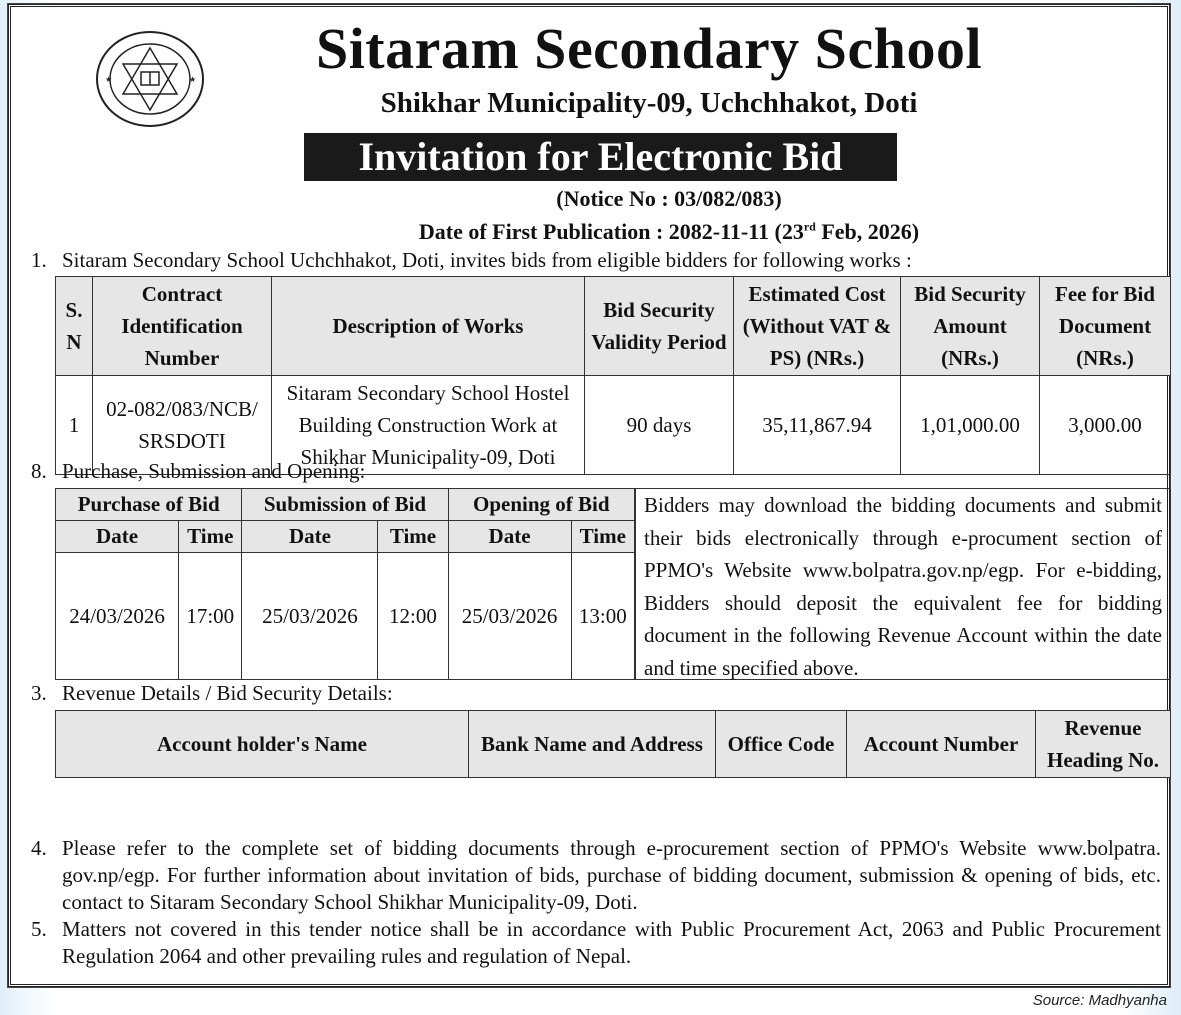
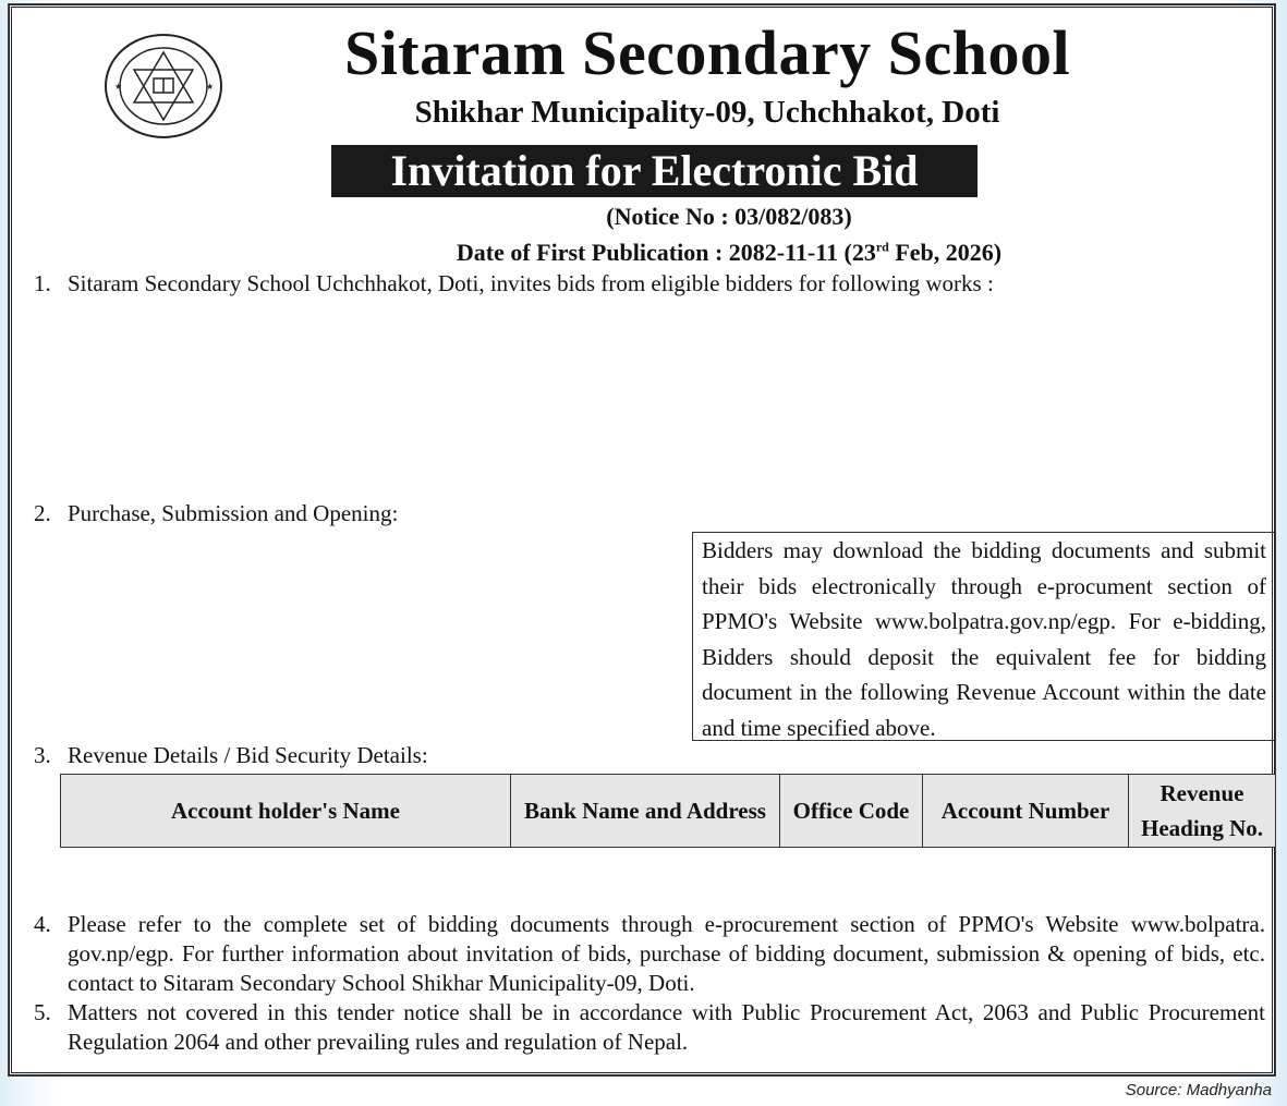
  ★
  ★
  Sitaram Secondary School
  Shikhar Municipality-09, Uchchhakot, Doti
  Invitation for Electronic Bid
  (Notice No : 03/082/083)
  Date of First Publication : 2082-11-11 (23rd Feb, 2026)
  1. Sitaram Secondary School Uchchhakot, Doti, invites bids from eligible bidders for following works :
- S. N	Contract Identification Number	Description of Works	Bid Security Validity Period	Estimated Cost (Without VAT & PS) (NRs.)	Bid Security Amount (NRs.)	Fee for Bid Document (NRs.)
- 1	02-082/083/NCB/ SRSDOTI	Sitaram Secondary School Hostel Building Construction Work at Shikhar Municipality-09, Doti	90 days	35,11,867.94	1,01,000.00	3,000.00
- 8. Purchase, Submission and Opening:
+ 2. Purchase, Submission and Opening:
- Purchase of Bid	Submission of Bid	Opening of Bid
- Date	Time	Date	Time	Date	Time
- 24/03/2026	17:00	25/03/2026	12:00	25/03/2026	13:00
  Bidders may download the bidding documents and submit their bids electronically through e-procument section of PPMO's Website www.bolpatra.gov.np/egp. For e-bidding, Bidders should deposit the equivalent fee for bidding document in the following Revenue Account within the date and time specified above.
  3. Revenue Details / Bid Security Details:
  Account holder's Name	Bank Name and Address	Office Code	Account Number	Revenue Heading No.
  4.
  Please refer to the complete set of bidding documents through e-procurement section of PPMO's Website www.bolpatra. gov.np/egp. For further information about invitation of bids, purchase of bidding document, submission & opening of bids, etc. contact to Sitaram Secondary School Shikhar Municipality-09, Doti.
  5.
  Matters not covered in this tender notice shall be in accordance with Public Procurement Act, 2063 and Public Procurement Regulation 2064 and other prevailing rules and regulation of Nepal.
  Source: Madhyanha
